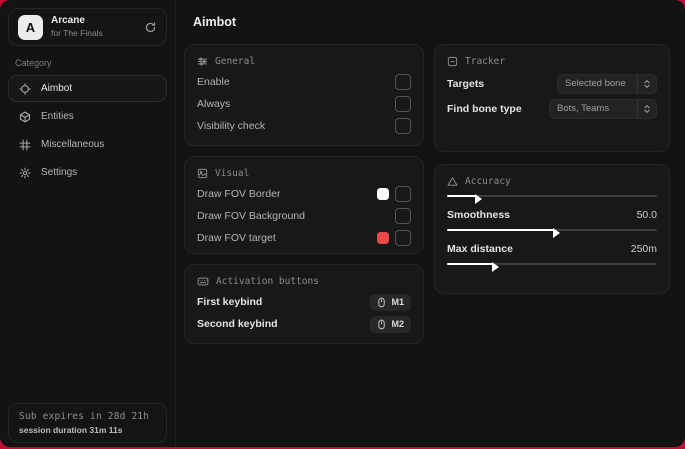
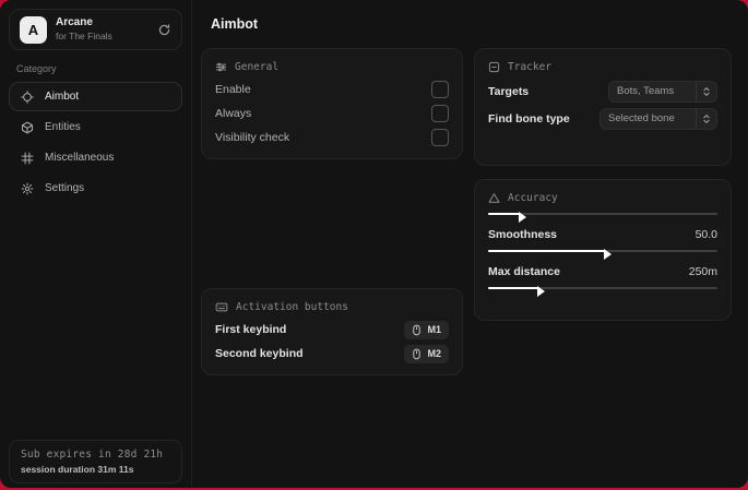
  A
  Arcane
  for The Finals
  Category
  Aimbot
  Entities
  Miscellaneous
  Settings
  Sub expires in 28d 21h
  session duration 31m 11s
  Aimbot
  General
  Enable
  Always
  Visibility check
- Visual
- Draw FOV Border
- Draw FOV Background
- Draw FOV target
  Activation buttons
  First keybind
  M1
  Second keybind
  M2
  Tracker
  Targets
- Selected bone
+ Bots, Teams
  Find bone type
- Bots, Teams
+ Selected bone
  Accuracy
  Smoothness
  50.0
  Max distance
  250m
